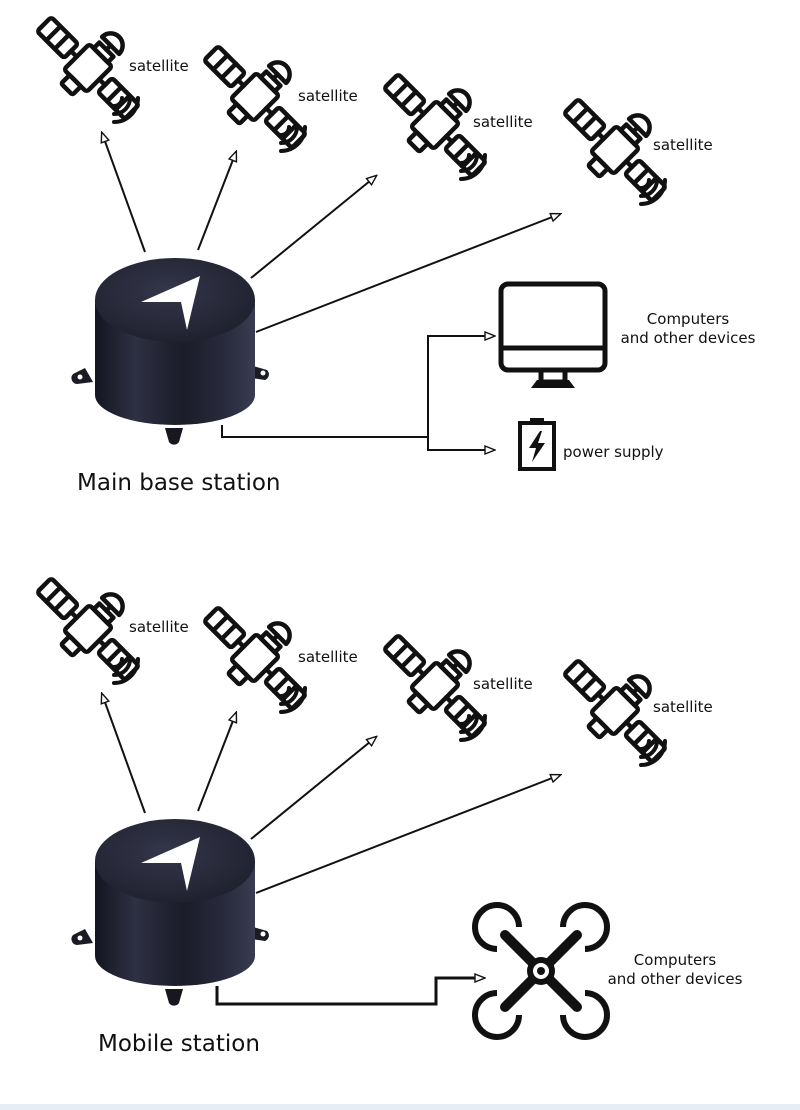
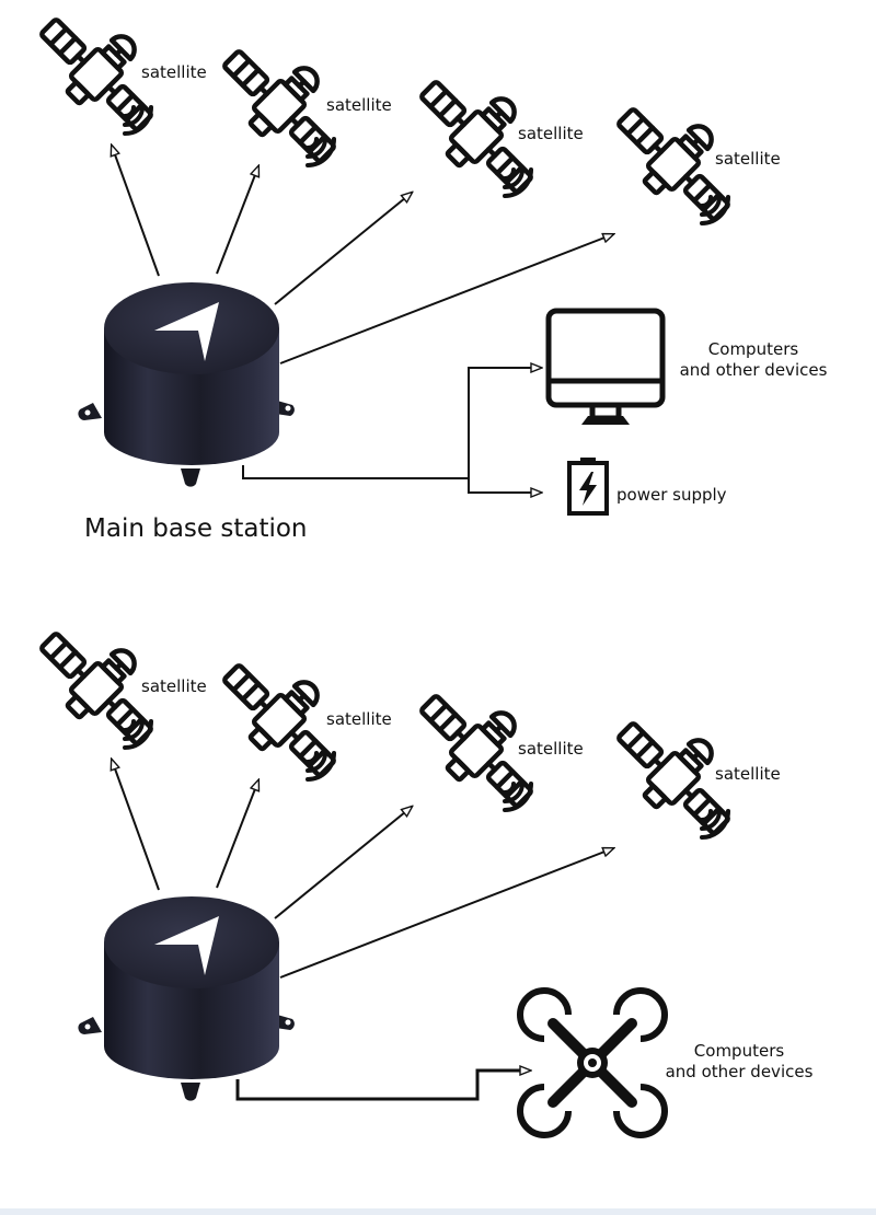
  satellite
  satellite
  satellite
  satellite
  Computers
  and other devices
  power supply
  Main base station
  satellite
  satellite
  satellite
  satellite
  Computers
  and other devices
- Mobile station
